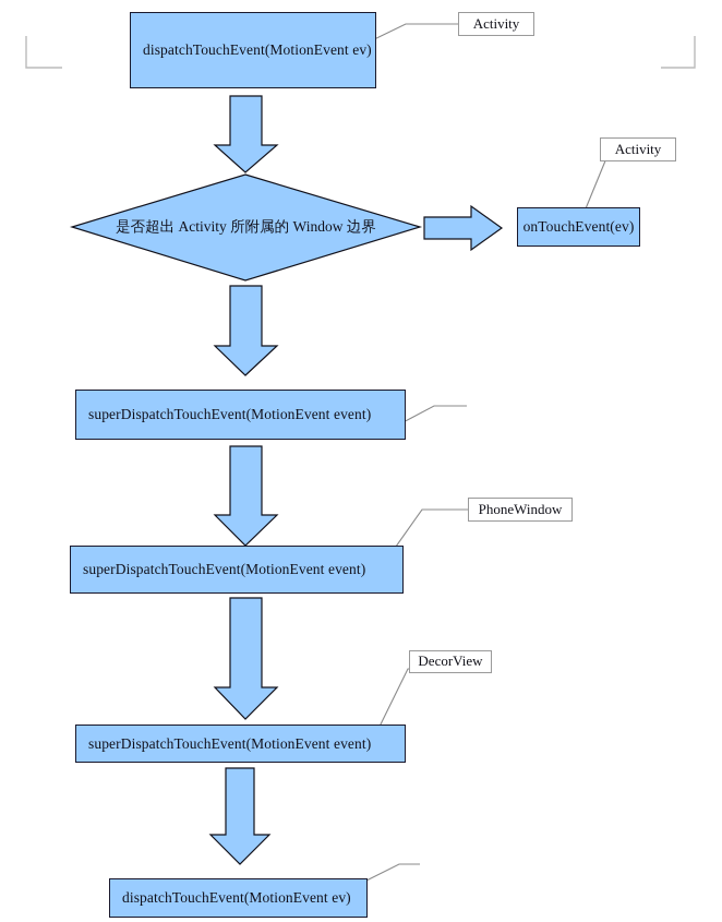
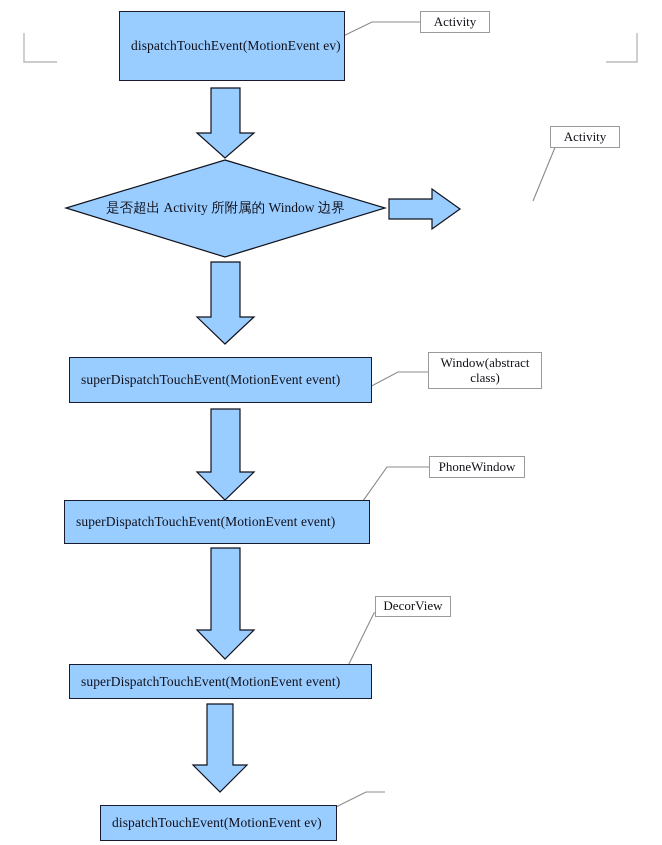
  dispatchTouchEvent(MotionEvent ev)
  是否超出 Activity 所附属的 Window 边界
- onTouchEvent(ev)
  superDispatchTouchEvent(MotionEvent event)
  superDispatchTouchEvent(MotionEvent event)
  superDispatchTouchEvent(MotionEvent event)
  dispatchTouchEvent(MotionEvent ev)
  Activity
  Activity
+ Window(abstract
+ class)
  PhoneWindow
  DecorView
